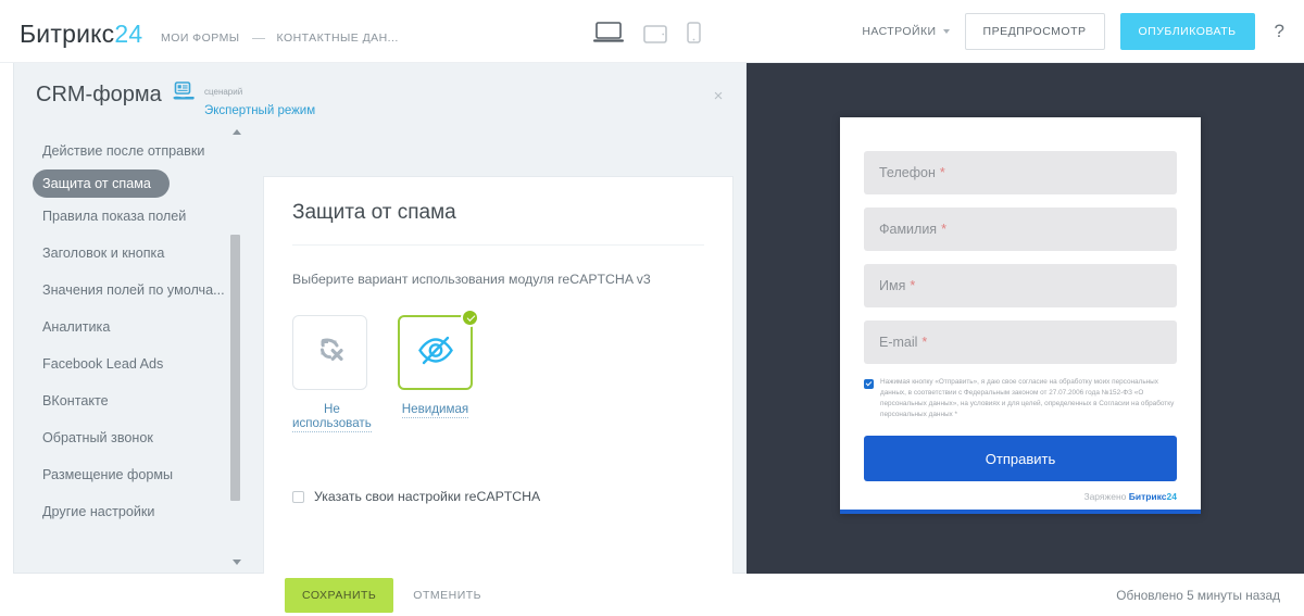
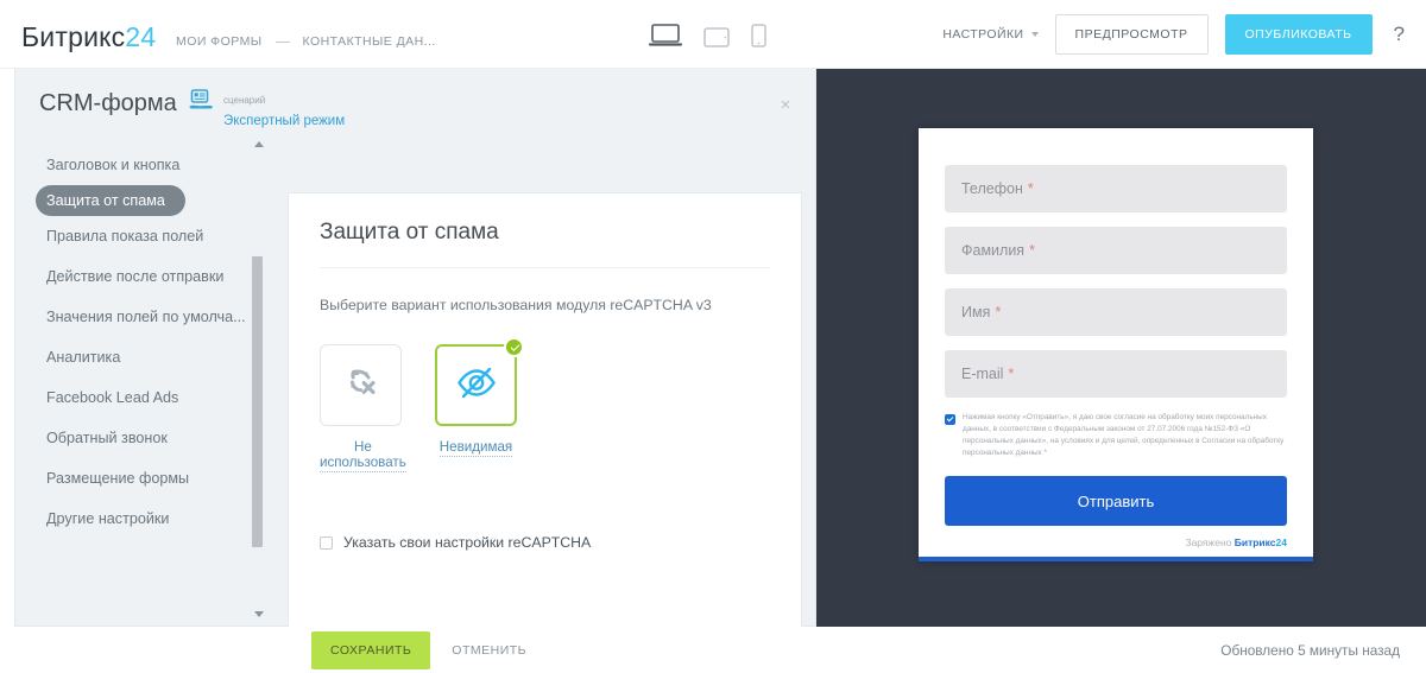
  Битрикс24
  МОИ ФОРМЫ
  КОНТАКТНЫЕ ДАН...
  НАСТРОЙКИ
  ПРЕДПРОСМОТР
  ОПУБЛИКОВАТЬ
  ?
  Телефон
  *
  Фамилия
  *
  Имя
  *
  E-mail
  *
  Отправить
  Заряжено Битрикс24
  CRM-форма
  сценарий
  Экспертный режим
  ×
- Действие после отправки
+ Заголовок и кнопка
  Защита от спама
  Правила показа полей
- Заголовок и кнопка
+ Действие после отправки
  Значения полей по умолча...
  Аналитика
  Facebook Lead Ads
- ВКонтакте
  Обратный звонок
  Размещение формы
  Другие настройки
  Защита от спама
  Выберите вариант использования модуля reCAPTCHA v3
  Не использовать
  Невидимая
  Указать свои настройки reCAPTCHA
  СОХРАНИТЬ
  ОТМЕНИТЬ
  Обновлено 5 минуты назад
